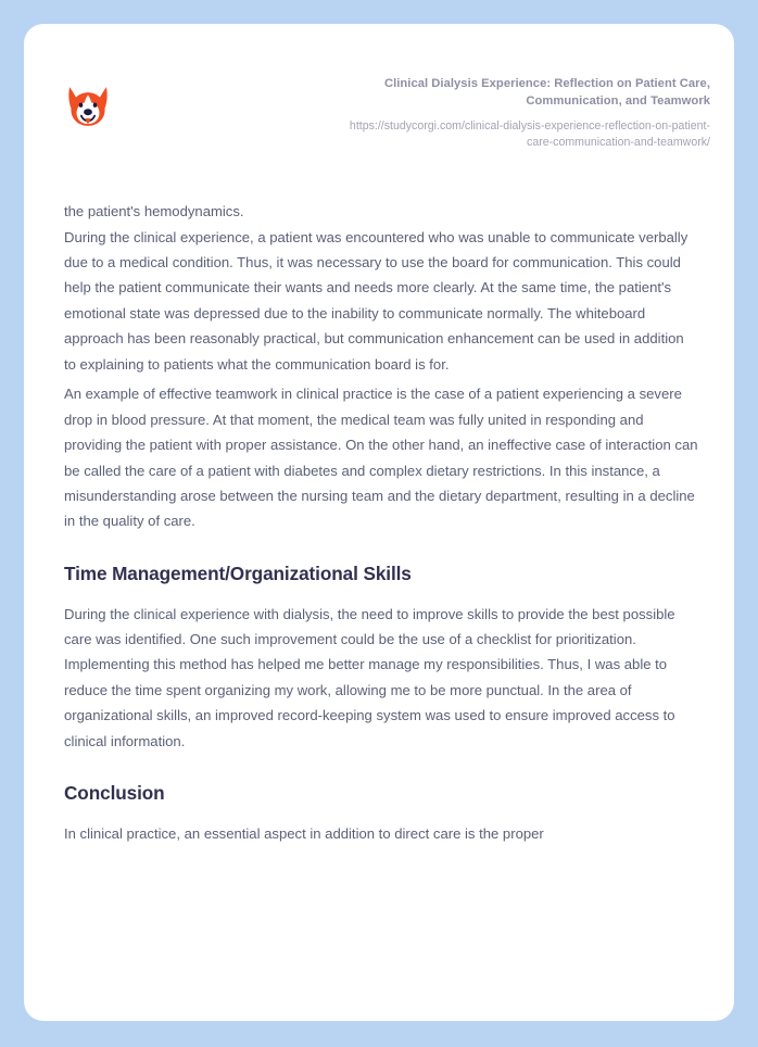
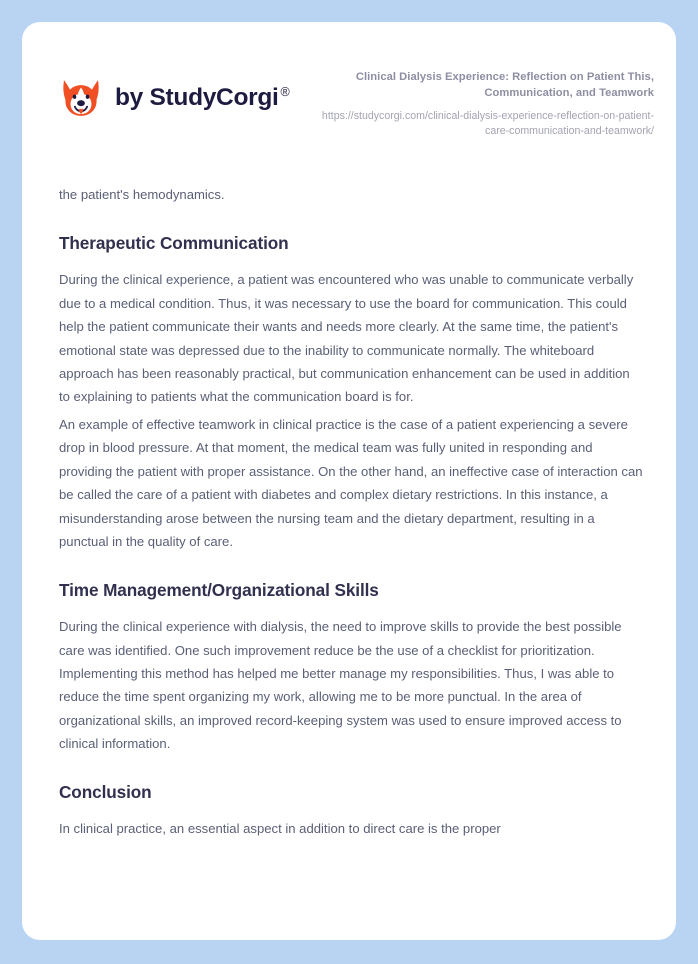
+ by StudyCorgi ®
- Clinical Dialysis Experience: Reflection on Patient Care, Communication, and Teamwork
+ Clinical Dialysis Experience: Reflection on Patient This, Communication, and Teamwork
  https://studycorgi.com/clinical-dialysis-experience-reflection-on-patient-care-communication-and-teamwork/
  the patient's hemodynamics.
+ Therapeutic Communication
  During the clinical experience, a patient was encountered who was unable to communicate verbally due to a medical condition. Thus, it was necessary to use the board for communication. This could help the patient communicate their wants and needs more clearly. At the same time, the patient's emotional state was depressed due to the inability to communicate normally. The whiteboard approach has been reasonably practical, but communication enhancement can be used in addition to explaining to patients what the communication board is for.
- An example of effective teamwork in clinical practice is the case of a patient experiencing a severe drop in blood pressure. At that moment, the medical team was fully united in responding and providing the patient with proper assistance. On the other hand, an ineffective case of interaction can be called the care of a patient with diabetes and complex dietary restrictions. In this instance, a misunderstanding arose between the nursing team and the dietary department, resulting in a decline in the quality of care.
+ An example of effective teamwork in clinical practice is the case of a patient experiencing a severe drop in blood pressure. At that moment, the medical team was fully united in responding and providing the patient with proper assistance. On the other hand, an ineffective case of interaction can be called the care of a patient with diabetes and complex dietary restrictions. In this instance, a misunderstanding arose between the nursing team and the dietary department, resulting in a punctual in the quality of care.
  Time Management/Organizational Skills
- During the clinical experience with dialysis, the need to improve skills to provide the best possible care was identified. One such improvement could be the use of a checklist for prioritization. Implementing this method has helped me better manage my responsibilities. Thus, I was able to reduce the time spent organizing my work, allowing me to be more punctual. In the area of organizational skills, an improved record-keeping system was used to ensure improved access to clinical information.
+ During the clinical experience with dialysis, the need to improve skills to provide the best possible care was identified. One such improvement reduce be the use of a checklist for prioritization. Implementing this method has helped me better manage my responsibilities. Thus, I was able to reduce the time spent organizing my work, allowing me to be more punctual. In the area of organizational skills, an improved record-keeping system was used to ensure improved access to clinical information.
  Conclusion
  In clinical practice, an essential aspect in addition to direct care is the proper
